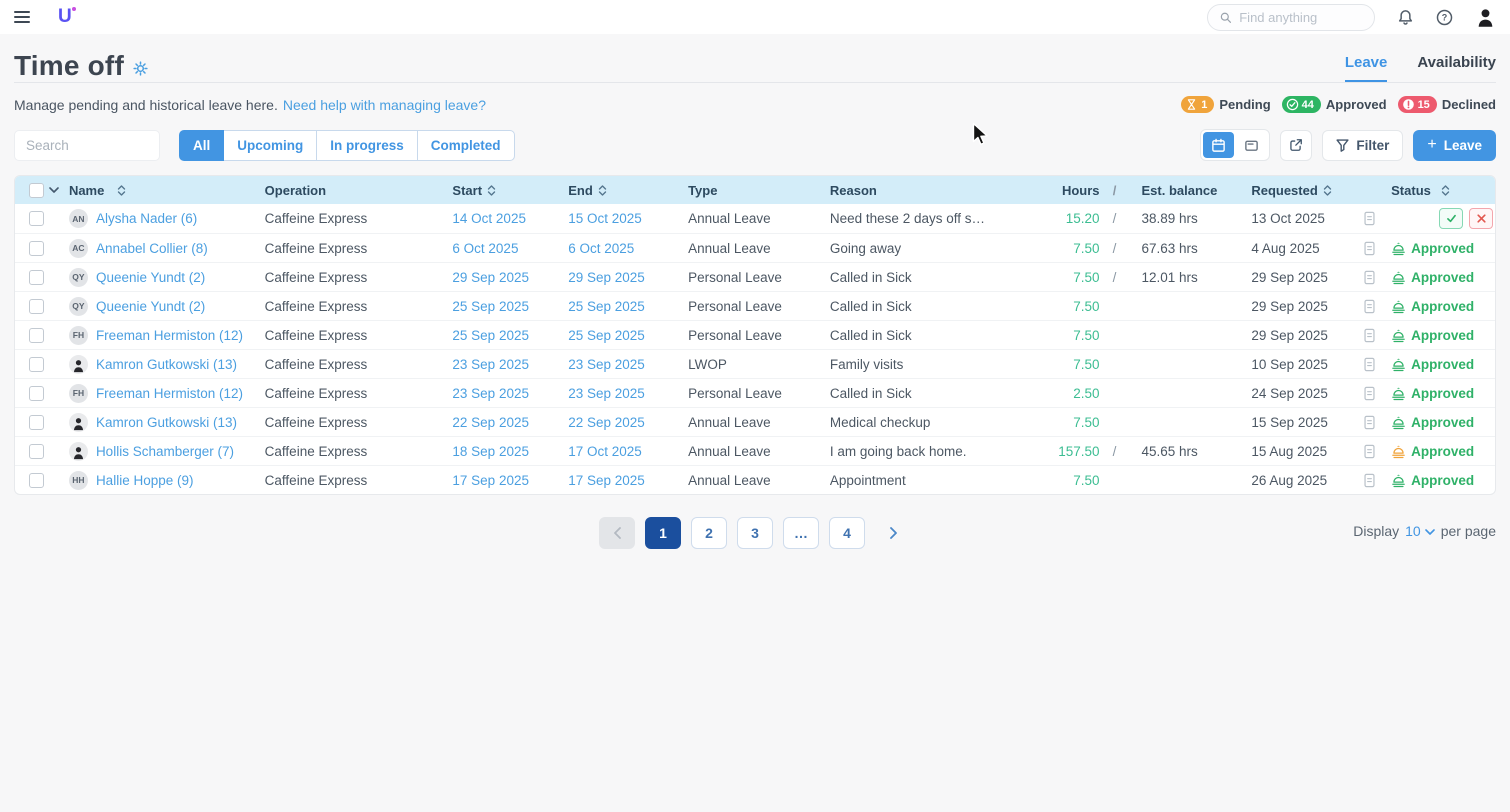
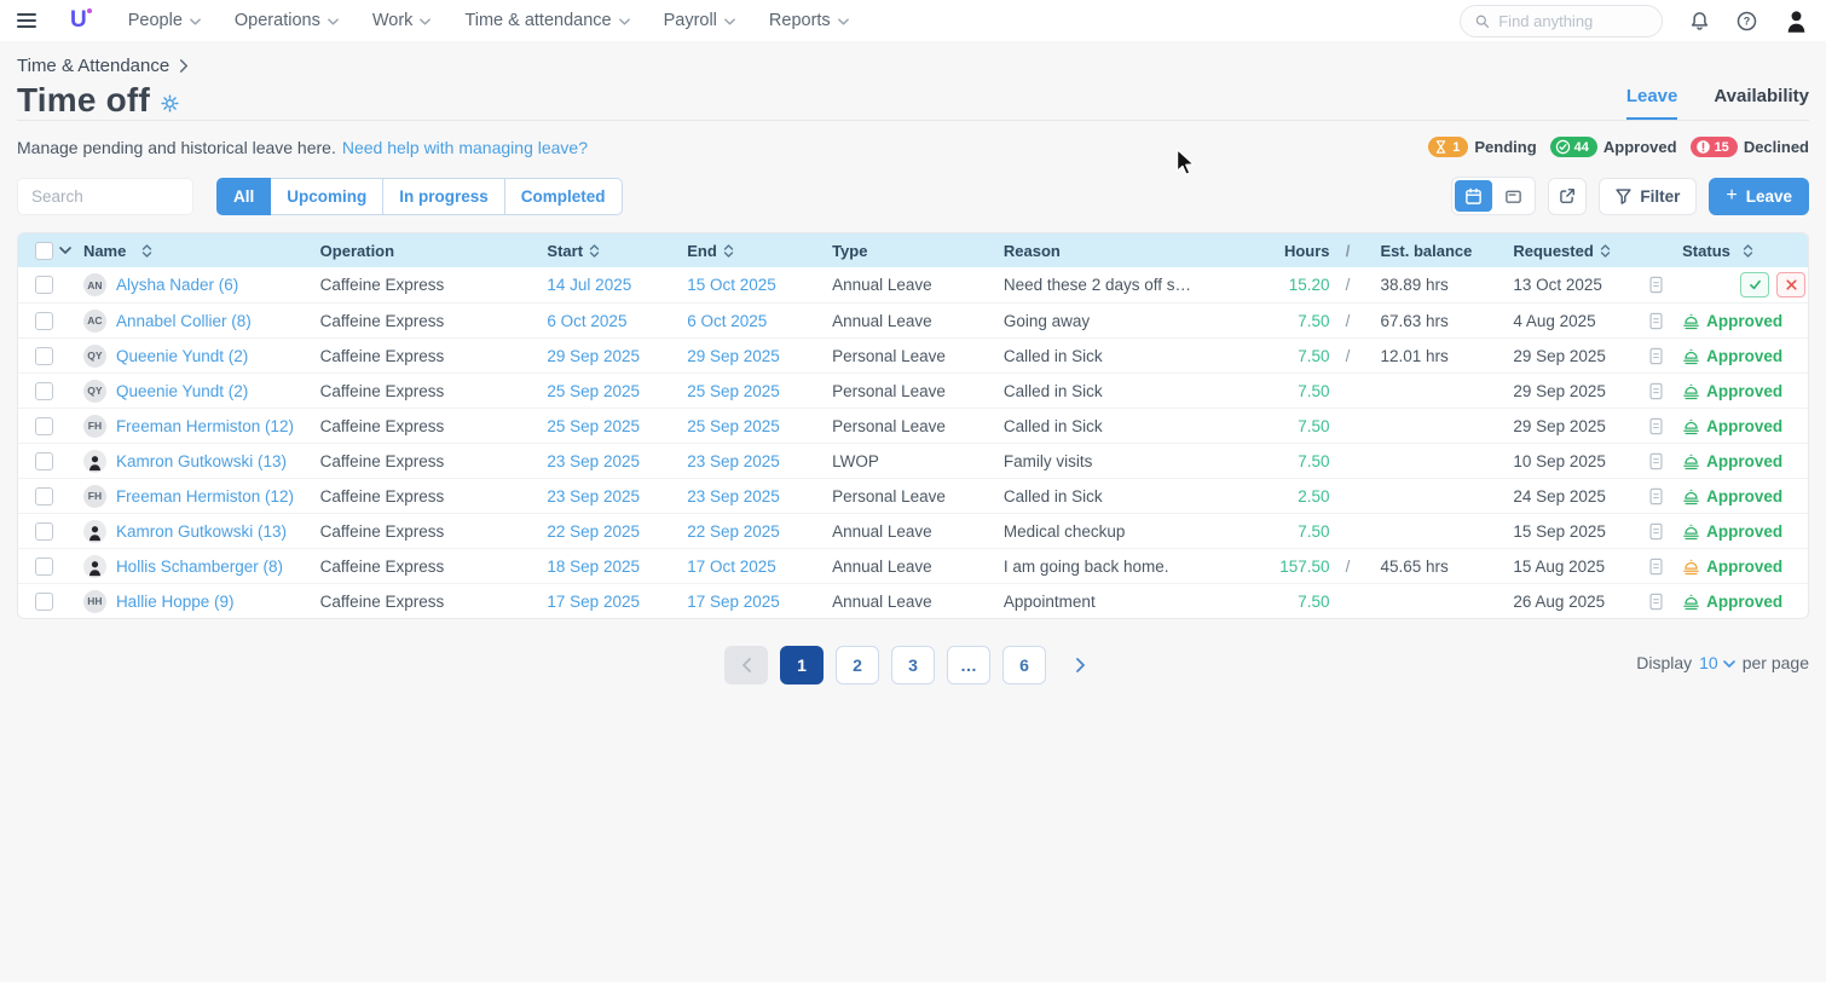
  U
+ People
+ Operations
+ Work
+ Time & attendance
+ Payroll
+ Reports
  Find anything
  ?
+ Time & Attendance
  Time off
  Leave
  Availability
  Manage pending and historical leave here.
  Need help with managing leave?
  1
  Pending
  44
  Approved
  15
  Declined
  Search
  All
  Upcoming
  In progress
  Completed
  Filter
  +
  Leave
  Name
  Operation
  Start
  End
  Type
  Reason
  Hours
  /
  Est. balance
  Requested
  Status
  AN
  Alysha Nader (6)
  Caffeine Express
- 14 Oct 2025
+ 14 Jul 2025
  15 Oct 2025
  Annual Leave
  Need these 2 days off s…
  15.20
  /
  38.89 hrs
  13 Oct 2025
  AC
  Annabel Collier (8)
  Caffeine Express
  6 Oct 2025
  6 Oct 2025
  Annual Leave
  Going away
  7.50
  /
  67.63 hrs
  4 Aug 2025
  Approved
  QY
  Queenie Yundt (2)
  Caffeine Express
  29 Sep 2025
  29 Sep 2025
  Personal Leave
  Called in Sick
  7.50
  /
  12.01 hrs
  29 Sep 2025
  Approved
  QY
  Queenie Yundt (2)
  Caffeine Express
  25 Sep 2025
  25 Sep 2025
  Personal Leave
  Called in Sick
  7.50
  29 Sep 2025
  Approved
  FH
  Freeman Hermiston (12)
  Caffeine Express
  25 Sep 2025
  25 Sep 2025
  Personal Leave
  Called in Sick
  7.50
  29 Sep 2025
  Approved
  Kamron Gutkowski (13)
  Caffeine Express
  23 Sep 2025
  23 Sep 2025
  LWOP
  Family visits
  7.50
  10 Sep 2025
  Approved
  FH
  Freeman Hermiston (12)
  Caffeine Express
  23 Sep 2025
  23 Sep 2025
  Personal Leave
  Called in Sick
  2.50
  24 Sep 2025
  Approved
  Kamron Gutkowski (13)
  Caffeine Express
  22 Sep 2025
  22 Sep 2025
  Annual Leave
  Medical checkup
  7.50
  15 Sep 2025
  Approved
- Hollis Schamberger (7)
+ Hollis Schamberger (8)
  Caffeine Express
  18 Sep 2025
  17 Oct 2025
  Annual Leave
  I am going back home.
  157.50
  /
  45.65 hrs
  15 Aug 2025
  Approved
  HH
  Hallie Hoppe (9)
  Caffeine Express
  17 Sep 2025
  17 Sep 2025
  Annual Leave
  Appointment
  7.50
  26 Aug 2025
  Approved
  1
  2
  3
  …
- 4
+ 6
  Display
  10
  per page
